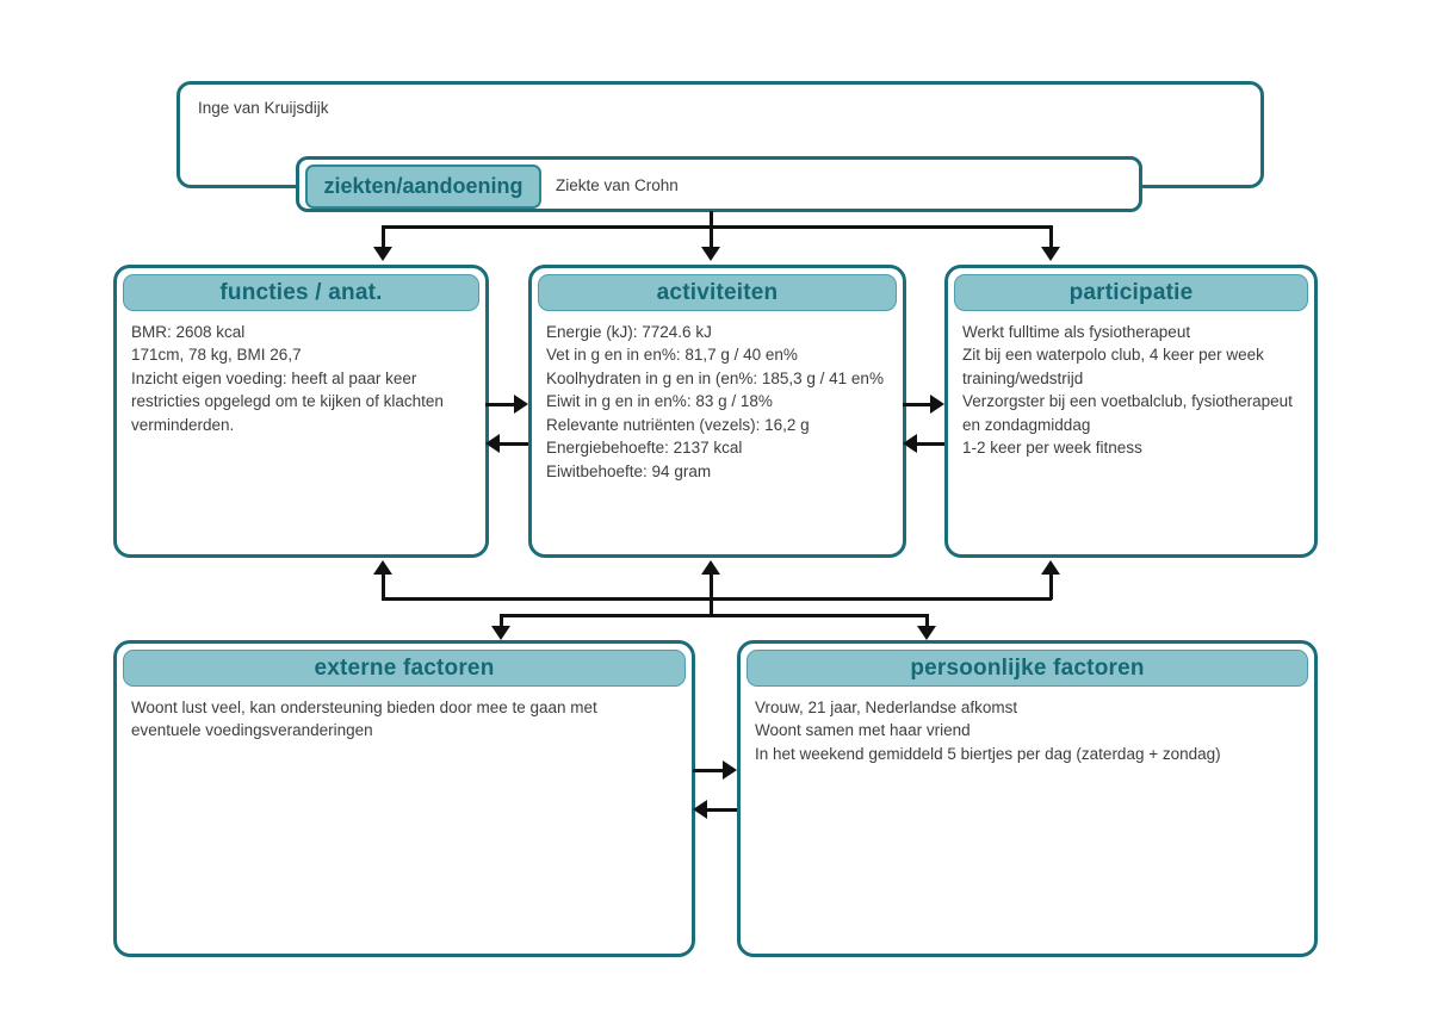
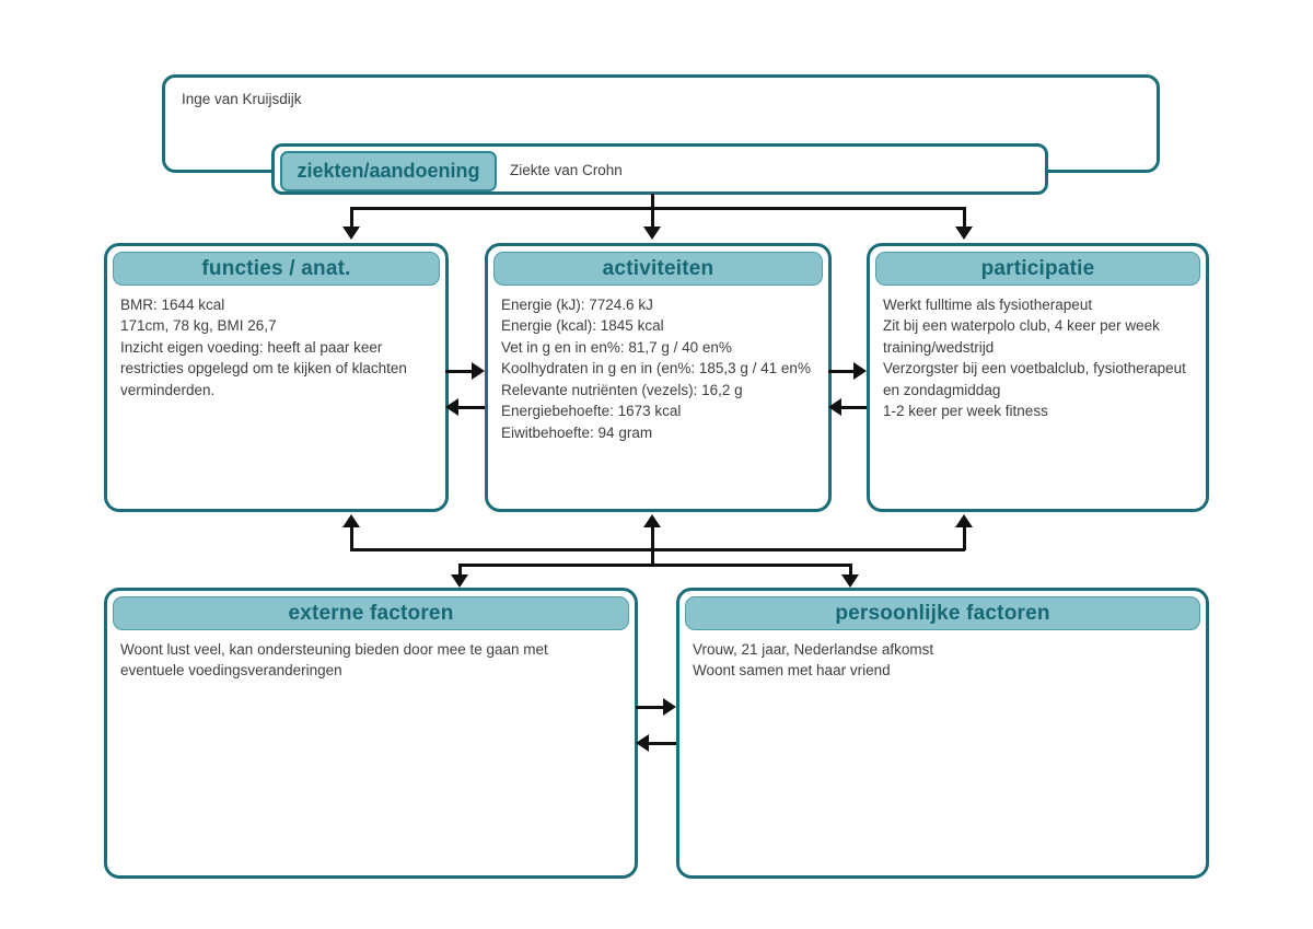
  Inge van Kruijsdijk
  ziekten/aandoening
  Ziekte van Crohn
  functies / anat.
- BMR: 2608 kcal
+ BMR: 1644 kcal
  171cm, 78 kg, BMI 26,7
  Inzicht eigen voeding: heeft al paar keer restricties opgelegd om te kijken of klachten verminderden.
  activiteiten
  Energie (kJ): 7724.6 kJ
+ Energie (kcal): 1845 kcal
  Vet in g en in en%: 81,7 g / 40 en%
  Koolhydraten in g en in (en%: 185,3 g / 41 en%
- Eiwit in g en in en%: 83 g / 18%
  Relevante nutriënten (vezels): 16,2 g
- Energiebehoefte: 2137 kcal
+ Energiebehoefte: 1673 kcal
  Eiwitbehoefte: 94 gram
  participatie
  Werkt fulltime als fysiotherapeut
  Zit bij een waterpolo club, 4 keer per week training/wedstrijd
  Verzorgster bij een voetbalclub, fysiotherapeut en zondagmiddag
  1-2 keer per week fitness
  externe factoren
  Woont lust veel, kan ondersteuning bieden door mee te gaan met eventuele voedingsveranderingen
  persoonlijke factoren
  Vrouw, 21 jaar, Nederlandse afkomst
  Woont samen met haar vriend
- In het weekend gemiddeld 5 biertjes per dag (zaterdag + zondag)
